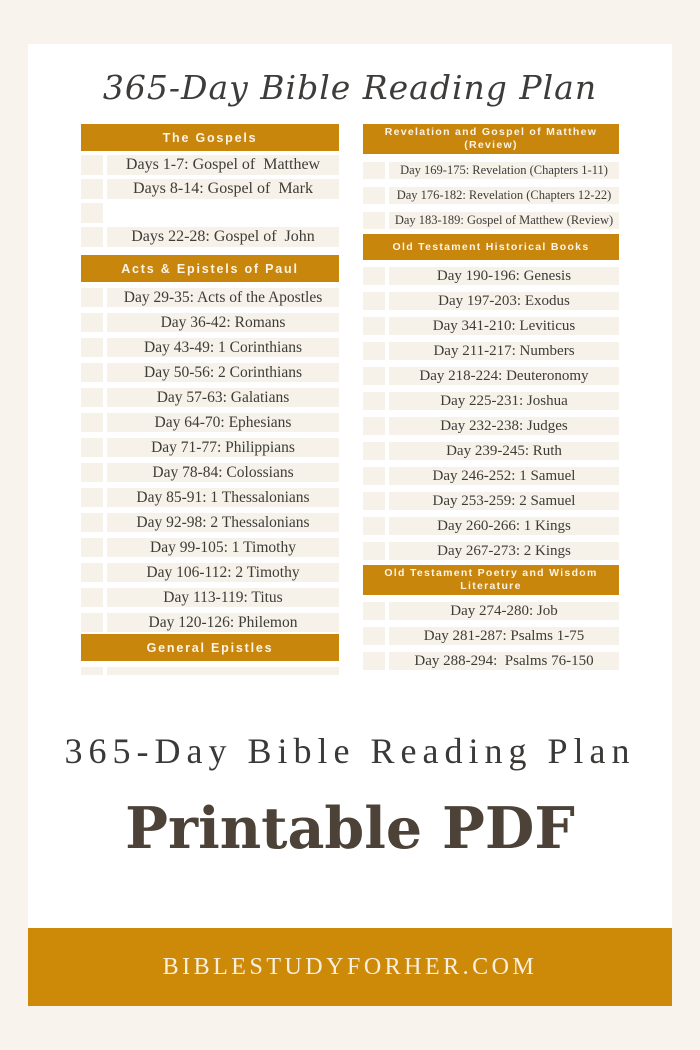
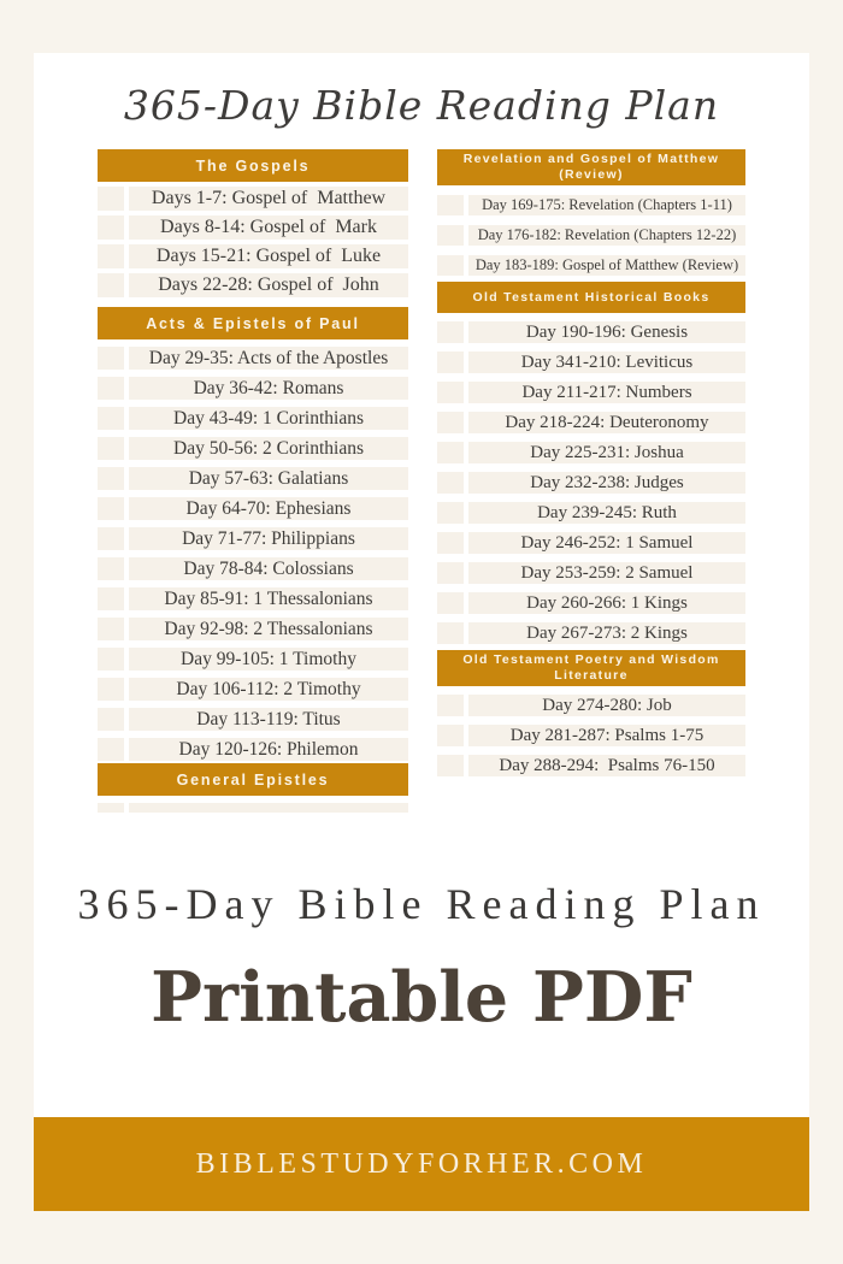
  365-Day Bible Reading Plan
  The Gospels
  Days 1-7: Gospel of Matthew
  Days 8-14: Gospel of Mark
+ Days 15-21: Gospel of Luke
  Days 22-28: Gospel of John
  Acts & Epistels of Paul
  Day 29-35: Acts of the Apostles
  Day 36-42: Romans
  Day 43-49: 1 Corinthians
  Day 50-56: 2 Corinthians
  Day 57-63: Galatians
  Day 64-70: Ephesians
  Day 71-77: Philippians
  Day 78-84: Colossians
  Day 85-91: 1 Thessalonians
  Day 92-98: 2 Thessalonians
  Day 99-105: 1 Timothy
  Day 106-112: 2 Timothy
  Day 113-119: Titus
  Day 120-126: Philemon
  General Epistles
  Revelation and Gospel of Matthew (Review)
  Day 169-175: Revelation (Chapters 1-11)
  Day 176-182: Revelation (Chapters 12-22)
  Day 183-189: Gospel of Matthew (Review)
  Old Testament Historical Books
  Day 190-196: Genesis
- Day 197-203: Exodus
  Day 341-210: Leviticus
  Day 211-217: Numbers
  Day 218-224: Deuteronomy
  Day 225-231: Joshua
  Day 232-238: Judges
  Day 239-245: Ruth
  Day 246-252: 1 Samuel
  Day 253-259: 2 Samuel
  Day 260-266: 1 Kings
  Day 267-273: 2 Kings
  Old Testament Poetry and Wisdom Literature
  Day 274-280: Job
  Day 281-287: Psalms 1-75
  Day 288-294: Psalms 76-150
  365-Day Bible Reading Plan
  Printable PDF
  BIBLESTUDYFORHER.COM
